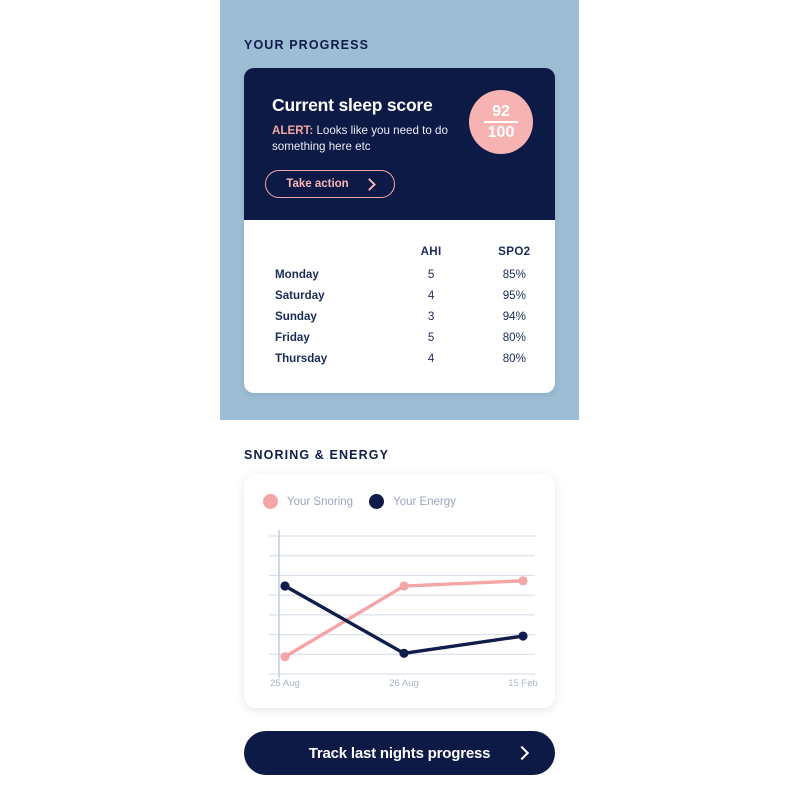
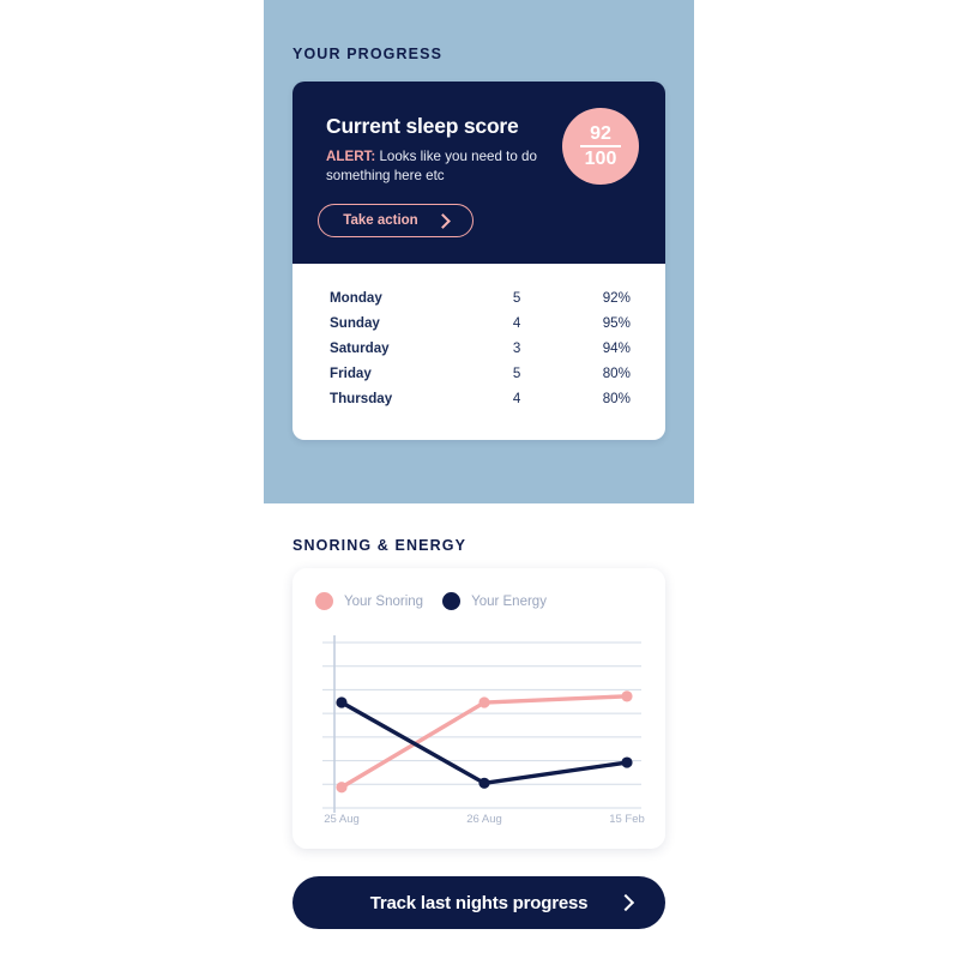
  YOUR PROGRESS
  Current sleep score
  ALERT: Looks like you need to do something here etc
  Take action
  92
  100
- AHI
- SPO2
  Monday
  5
- 85%
+ 92%
- Saturday
+ Sunday
  4
  95%
- Sunday
+ Saturday
  3
  94%
  Friday
  5
  80%
  Thursday
  4
  80%
  SNORING & ENERGY
  Your Snoring
  Your Energy
  25 Aug
  26 Aug
  15 Feb
  Track last nights progress
